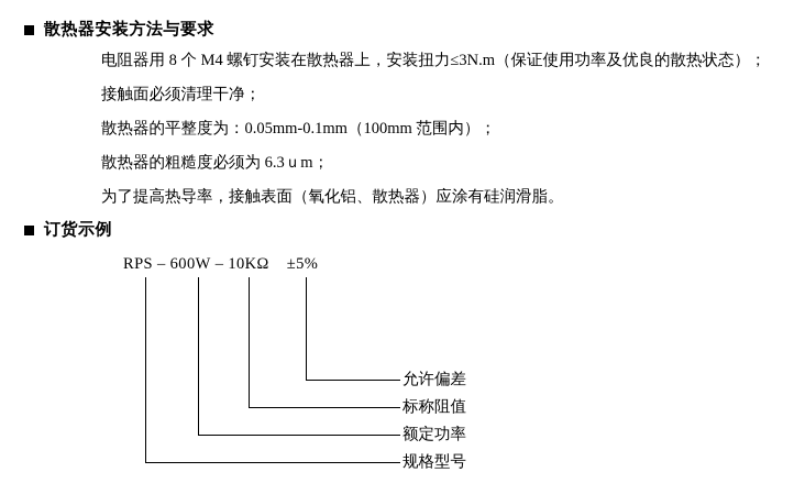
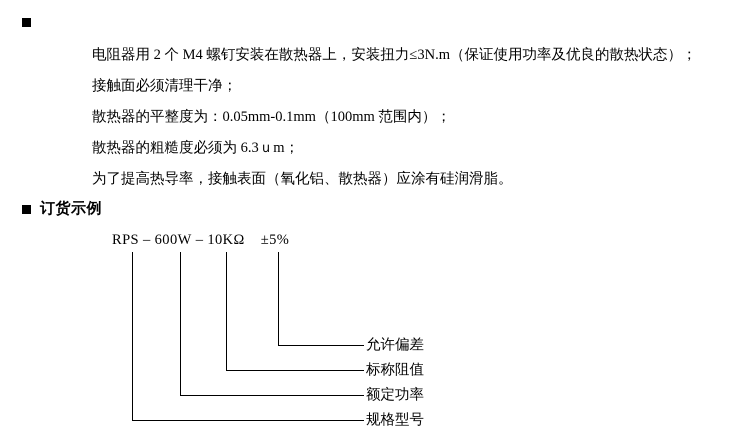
- 散热器安装方法与要求
- 电阻器用 8 个 M4 螺钉安装在散热器上，安装扭力≤3N.m（保证使用功率及优良的散热状态）；
+ 电阻器用 2 个 M4 螺钉安装在散热器上，安装扭力≤3N.m（保证使用功率及优良的散热状态）；
  接触面必须清理干净；
  散热器的平整度为：0.05mm-0.1mm（100mm 范围内）；
  散热器的粗糙度必须为 6.3ｕm；
  为了提高热导率，接触表面（氧化铝、散热器）应涂有硅润滑脂。
  订货示例
  RPS – 600W – 10KΩ ±5%
  允许偏差
  标称阻值
  额定功率
  规格型号
